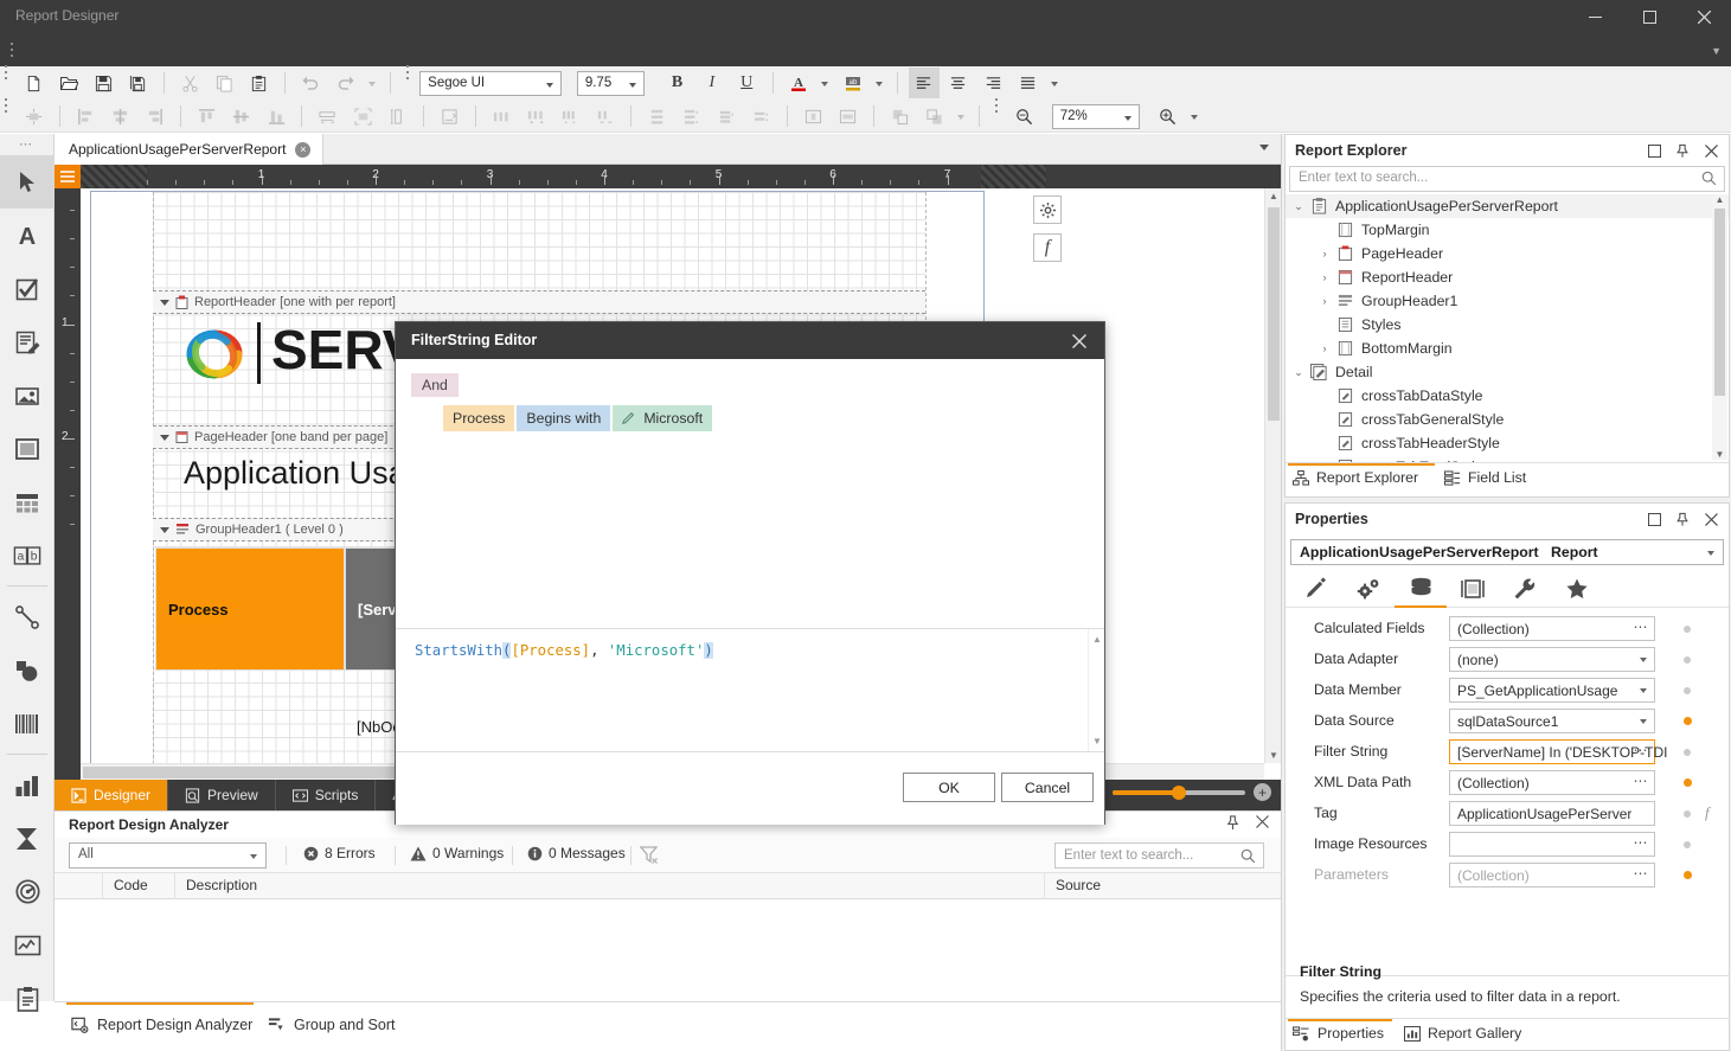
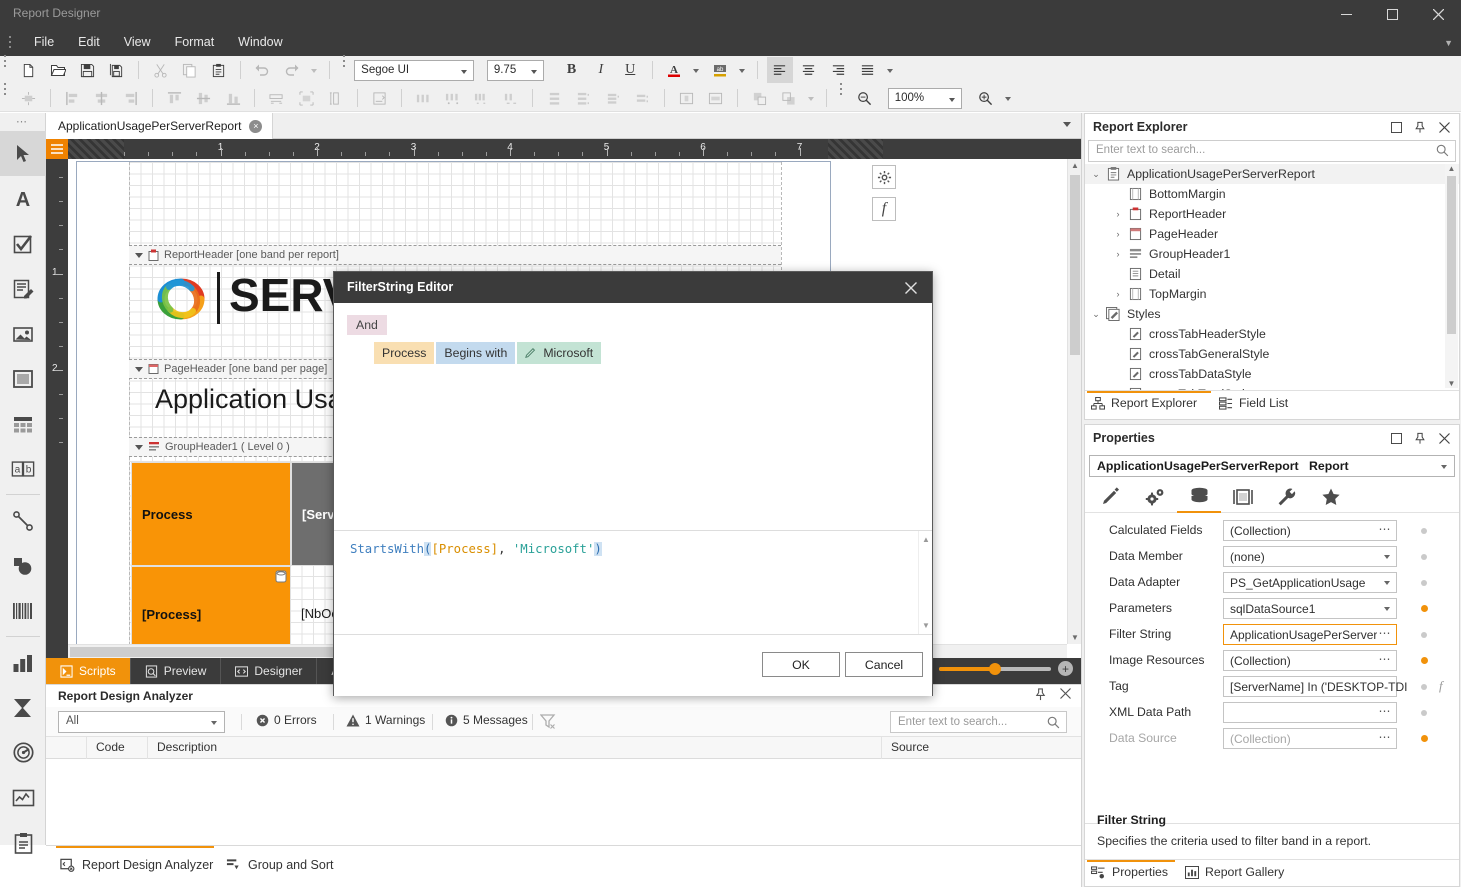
  Report Designer
+ File
+ Edit
+ View
+ Format
+ Window
  ▼
  Segoe UI
  9.75
  B I U
  A
- 72%
+ 100%
  ⋯
  A
  a
  b
  ApplicationUsagePerServerReport
  ×
  1
  2
- ReportHeader [one with per report]
+ ReportHeader [one band per report]
  PageHeader [one band per page]
  Application Us
  GroupHeader1 ( Level 0 )
  Process
+ [Process]
  ▲
  ▼
  f
- Designer
+ Scripts
  Preview
- Scripts
+ Designer
  +
  Report Design Analyzer
  All
- 8 Errors
+ 0 Errors
- 0 Warnings
+ 1 Warnings
- 0 Messages
+ 5 Messages
  Enter text to search...
  Code
  Description
  Source
  Report Design Analyzer
  Group and Sort
  Report Explorer
  Enter text to search...
  ⌄
  ApplicationUsagePerServerReport
- TopMargin
+ BottomMargin
  ›
- PageHeader
+ ReportHeader
  ›
- ReportHeader
+ PageHeader
  ›
  GroupHeader1
- Styles
+ Detail
  ›
- BottomMargin
+ TopMargin
  ⌄
- Detail
+ Styles
- crossTabDataStyle
+ crossTabHeaderStyle
  crossTabGeneralStyle
- crossTabHeaderStyle
+ crossTabDataStyle
  ▲
  ▼
  Report Explorer
  Field List
  Properties
  ApplicationUsagePerServerReport
  Report
  Calculated Fields
  (Collection)
  ⋯
- Data Adapter
+ Data Member
  (none)
- Data Member
+ Data Adapter
  PS_GetApplicationUsage
- Data Source
+ Parameters
  sqlDataSource1
  Filter String
- [ServerName] In ('DESKTOP-TDI
+ ApplicationUsagePerServer
  ⋯
- XML Data Path
+ Image Resources
  (Collection)
  ⋯
  Tag
- ApplicationUsagePerServer
+ [ServerName] In ('DESKTOP-TDI
  f
- Image Resources
+ XML Data Path
  ⋯
- Parameters
+ Data Source
  (Collection)
  ⋯
  Filter String
- Specifies the criteria used to filter data in a report.
+ Specifies the criteria used to filter band in a report.
  Properties
  Report Gallery
  FilterString Editor
  And
  Process
  Begins with
  Microsoft
  StartsWith([Process], 'Microsoft')
  ▲
  ▼
  OK
  Cancel
